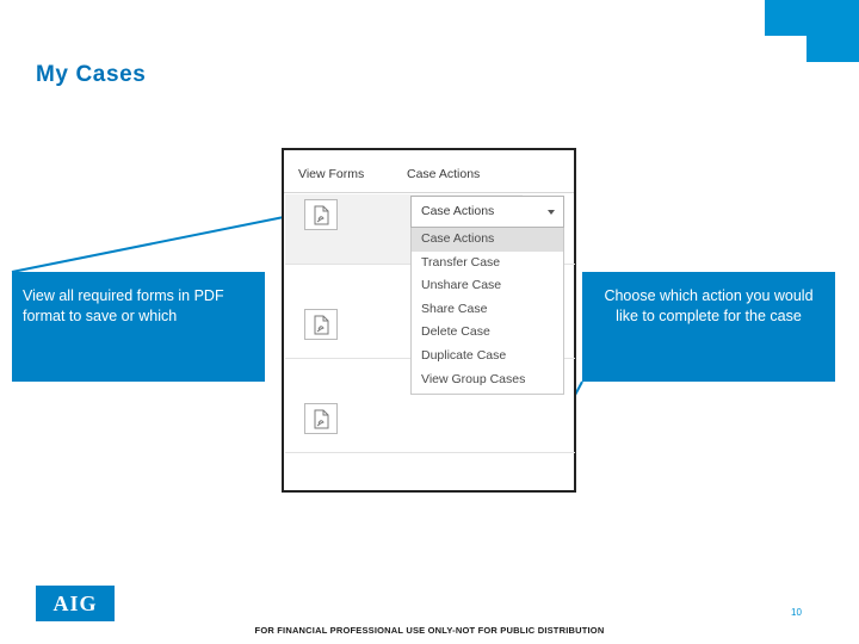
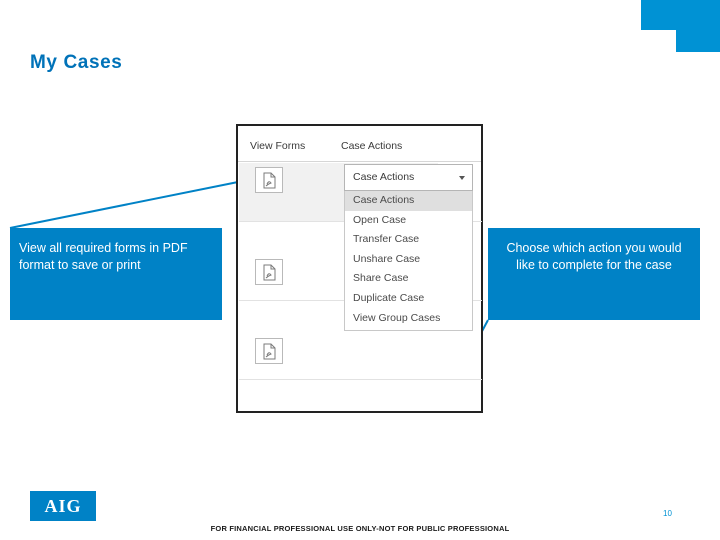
  My Cases
  View Forms
  Case Actions
  Case Actions
  Case Actions
+ Open Case
  Transfer Case
  Unshare Case
  Share Case
- Delete Case
  Duplicate Case
  View Group Cases
- View all required forms in PDF format to save or which
+ View all required forms in PDF format to save or print
  Choose which action you would like to complete for the case
  AIG
- FOR FINANCIAL PROFESSIONAL USE ONLY-NOT FOR PUBLIC DISTRIBUTION
+ FOR FINANCIAL PROFESSIONAL USE ONLY-NOT FOR PUBLIC PROFESSIONAL
  10
